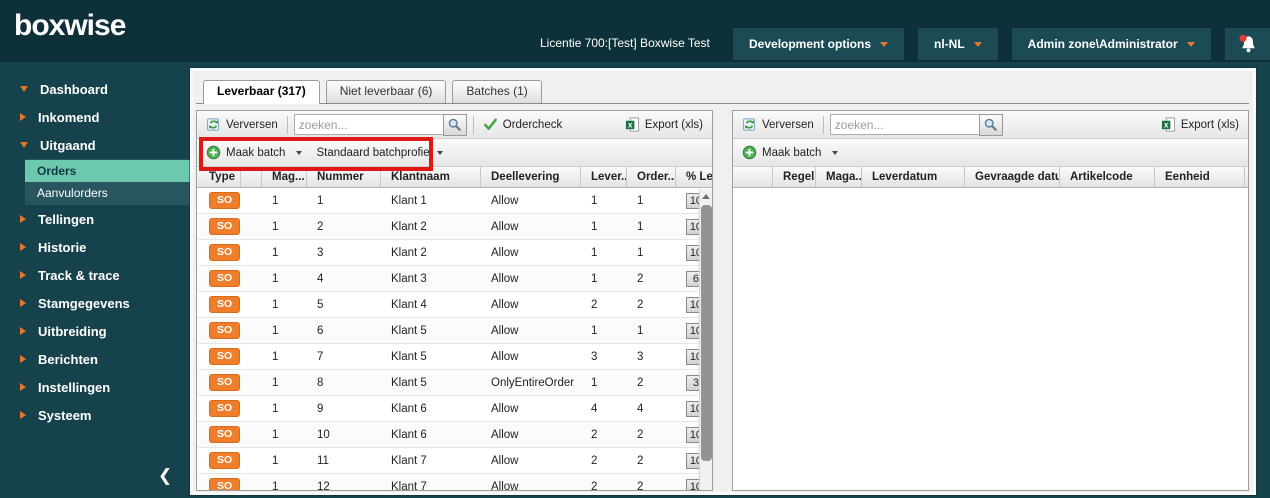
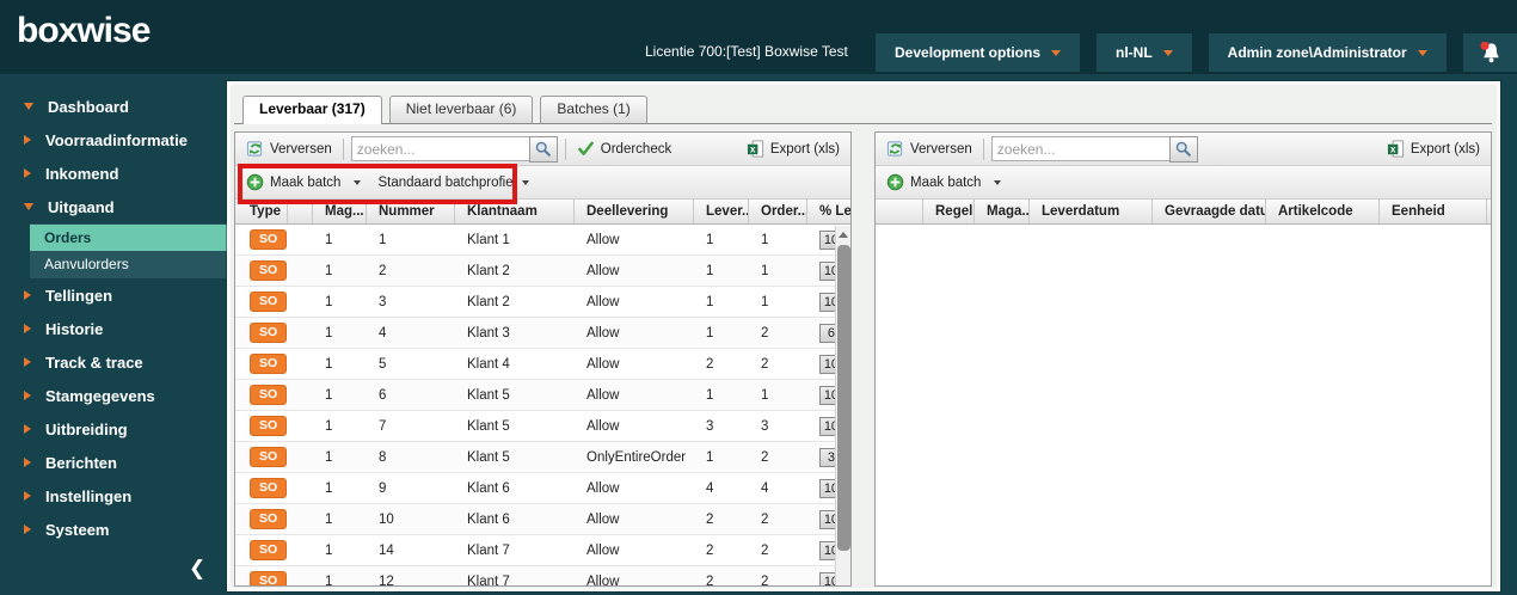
  boxwise
  Licentie 700:[Test] Boxwise Test
  Development options
  nl-NL
  Admin zone\Administrator
  Dashboard
+ Voorraadinformatie
  Inkomend
  Uitgaand
  Orders
  Aanvulorders
  Tellingen
  Historie
  Track & trace
  Stamgegevens
  Uitbreiding
  Berichten
  Instellingen
  Systeem
  ❮
  Leverbaar (317)
  Niet leverbaar (6)
  Batches (1)
  Verversen
  zoeken...
  Ordercheck
  x
  Export (xls)
  Maak batch
  Standaard batchprofiel
  Type
  Mag...
  Nummer
  Klantnaam
  Deellevering
  Lever..
  Order...
  SO
  1
  1
  Klant 1
  Allow
  1
  1
  SO
  1
  2
  Klant 2
  Allow
  1
  1
  SO
  1
  3
  Klant 2
  Allow
  1
  1
  SO
  1
  4
  Klant 3
  Allow
  1
  2
  SO
  1
  5
  Klant 4
  Allow
  2
  2
  SO
  1
  6
  Klant 5
  Allow
  1
  1
  SO
  1
  7
  Klant 5
  Allow
  3
  3
  SO
  1
  8
  Klant 5
  OnlyEntireOrder
  1
  2
  SO
  1
  9
  Klant 6
  Allow
  4
  4
  SO
  1
  10
  Klant 6
  Allow
  2
  2
  SO
  1
- 11
+ 14
  Klant 7
  Allow
  2
  2
  SO
  1
  12
  Klant 7
  Allow
  2
  2
  Verversen
  zoeken...
  x
  Export (xls)
  Maak batch
  Regel.
  Maga..
  Leverdatum
  Gevraagde datu
  Artikelcode
  Eenheid
